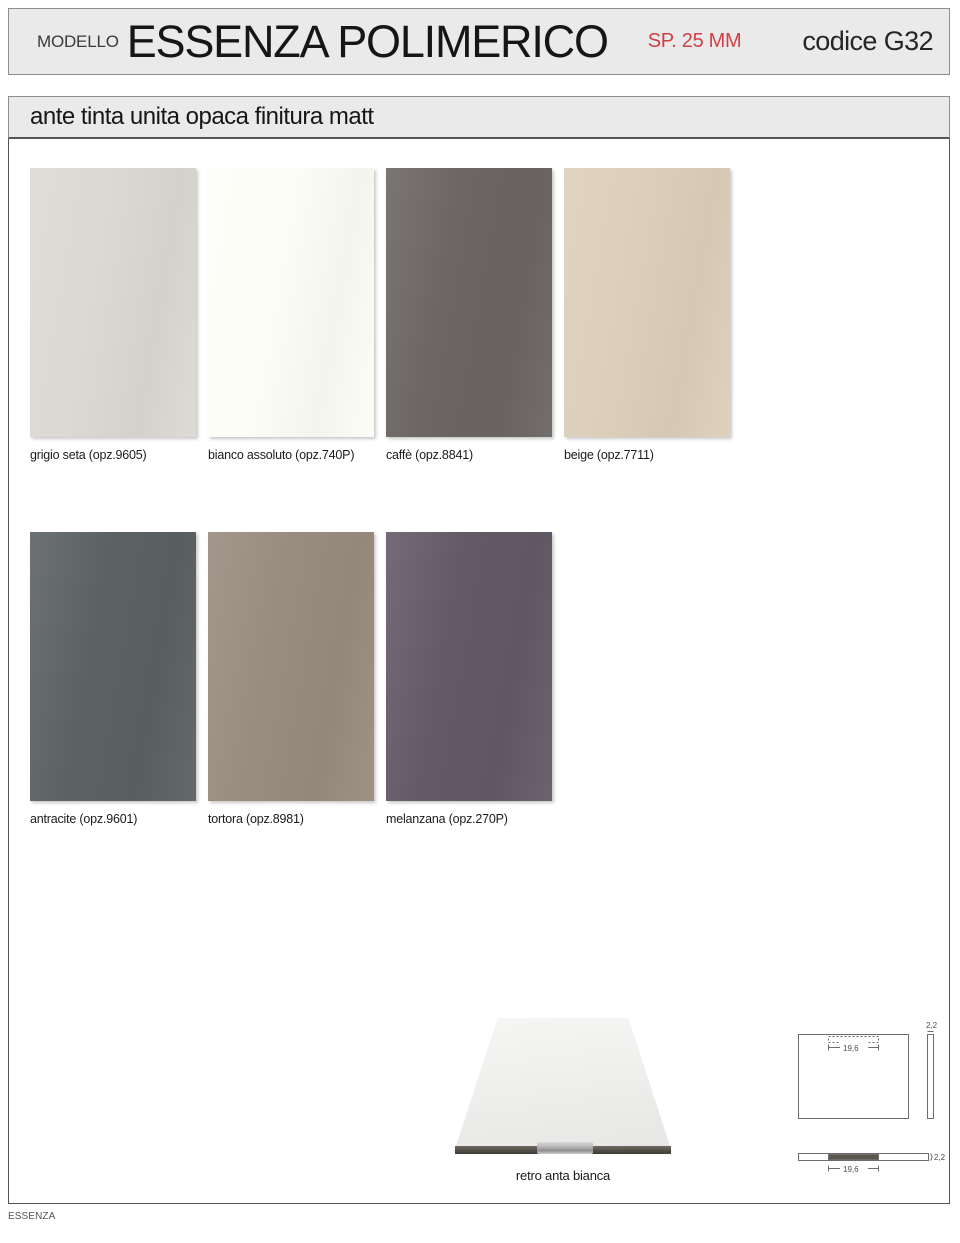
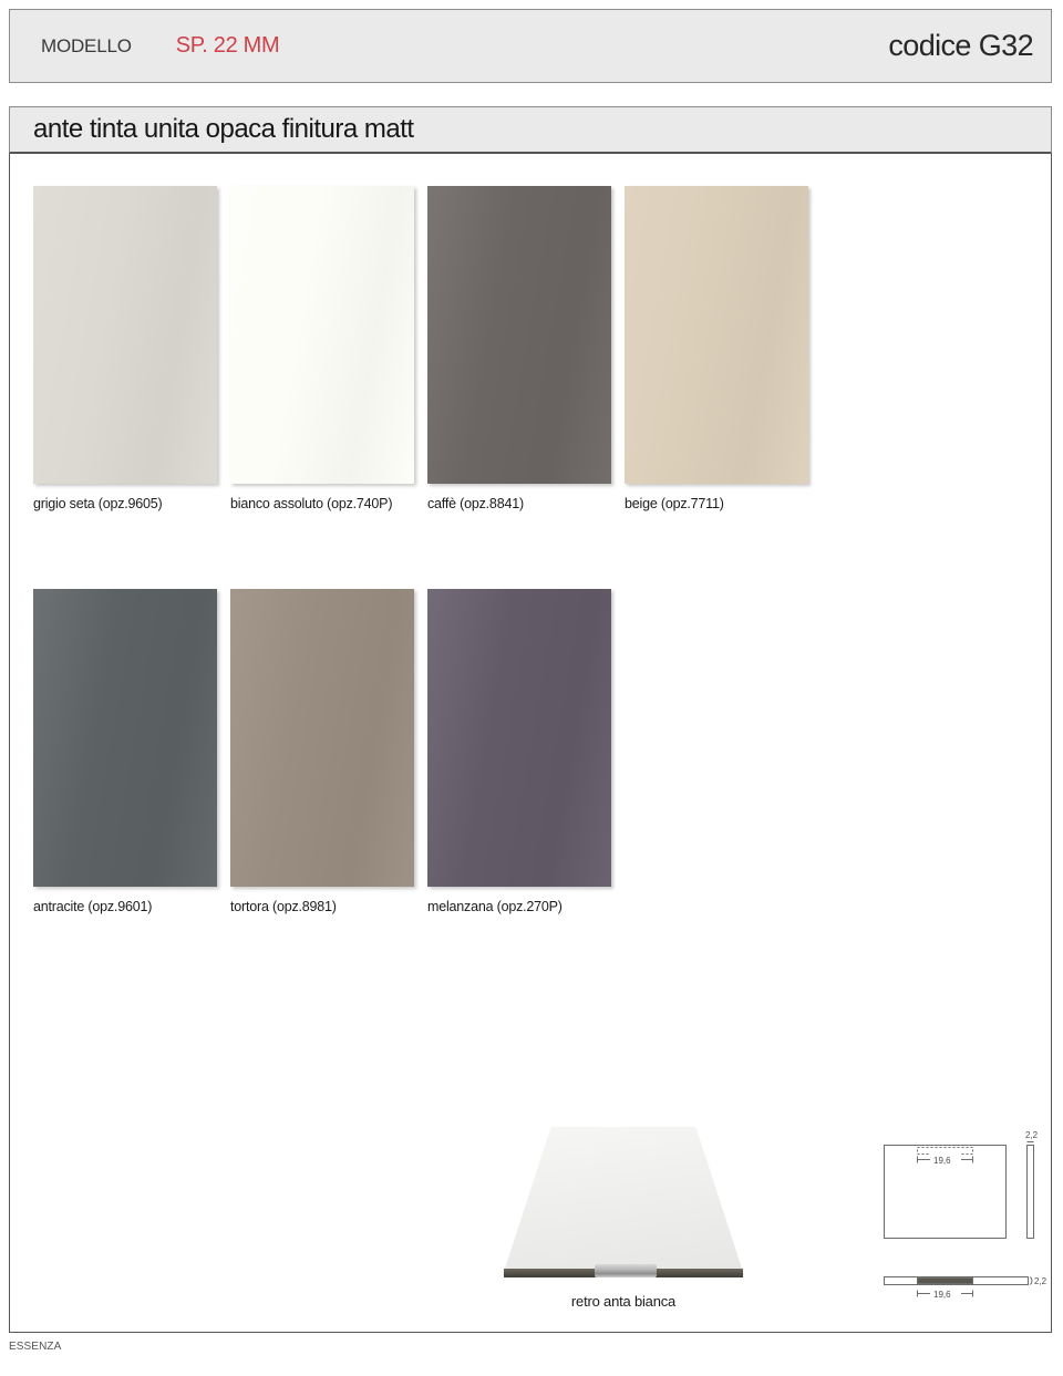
  MODELLO
- ESSENZA POLIMERICO
- SP. 25 MM
+ SP. 22 MM
  codice G32
  ante tinta unita opaca finitura matt
  grigio seta (opz.9605)
  bianco assoluto (opz.740P)
  caffè (opz.8841)
  beige (opz.7711)
  antracite (opz.9601)
  tortora (opz.8981)
  melanzana (opz.270P)
  retro anta bianca
  19,6
  2,2
  2,2
  19,6
  ESSENZA
